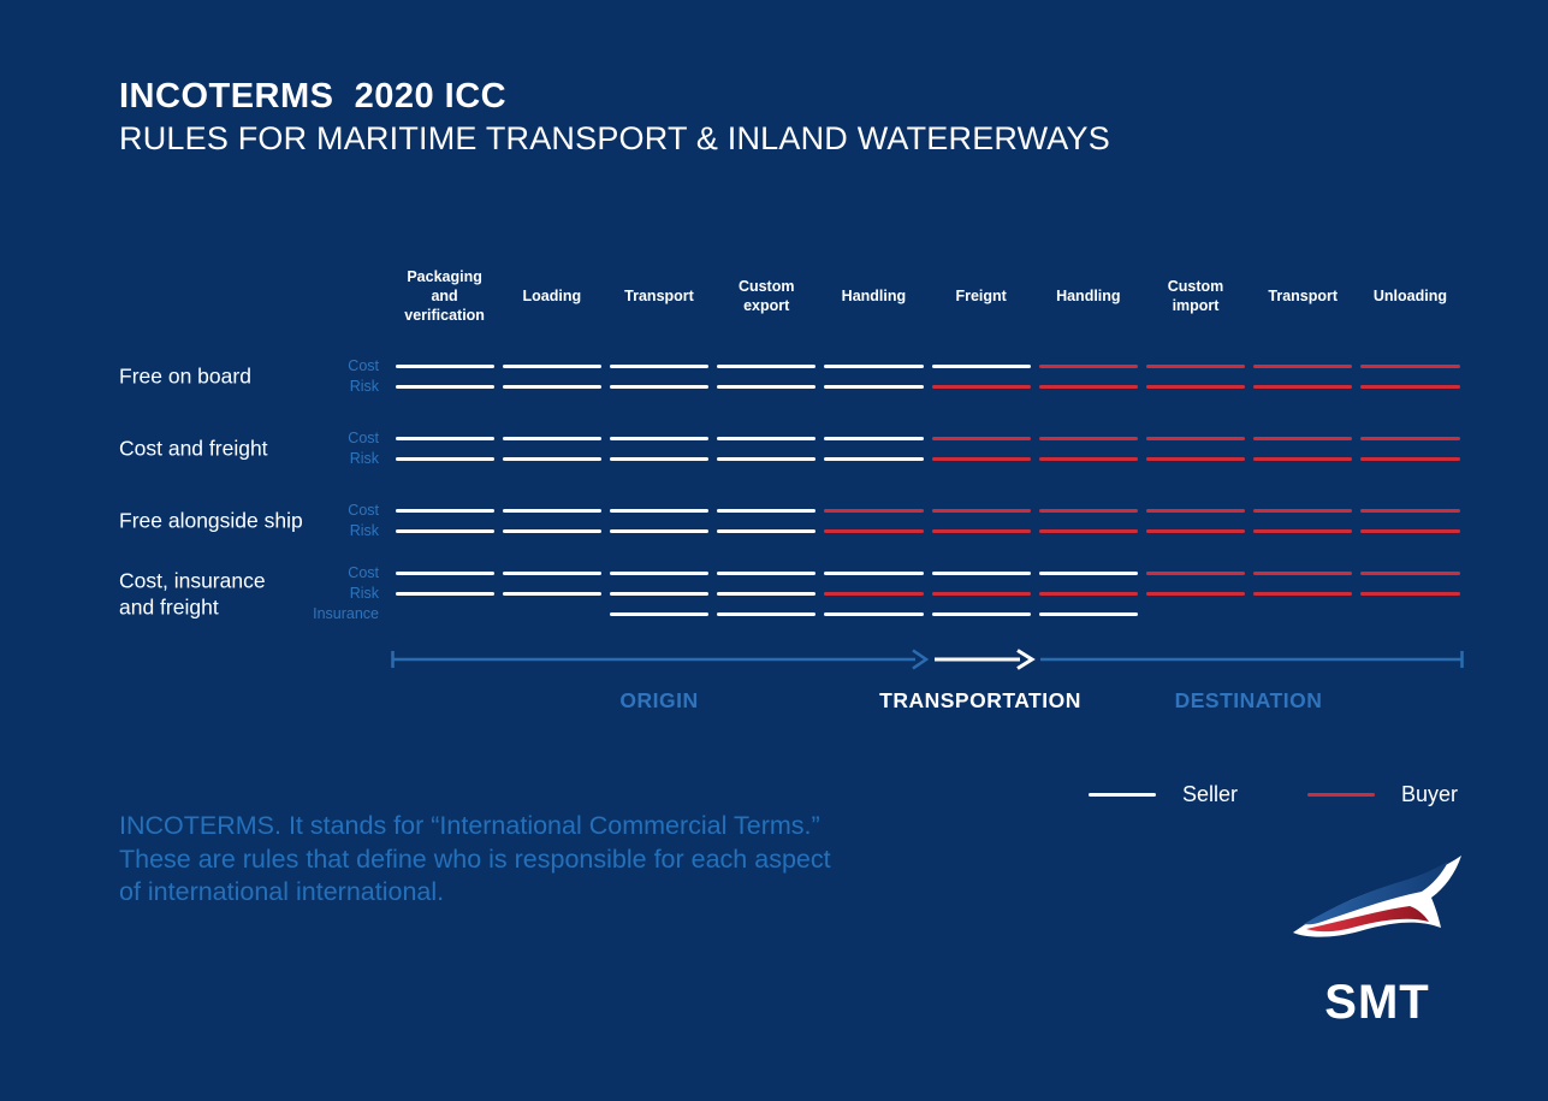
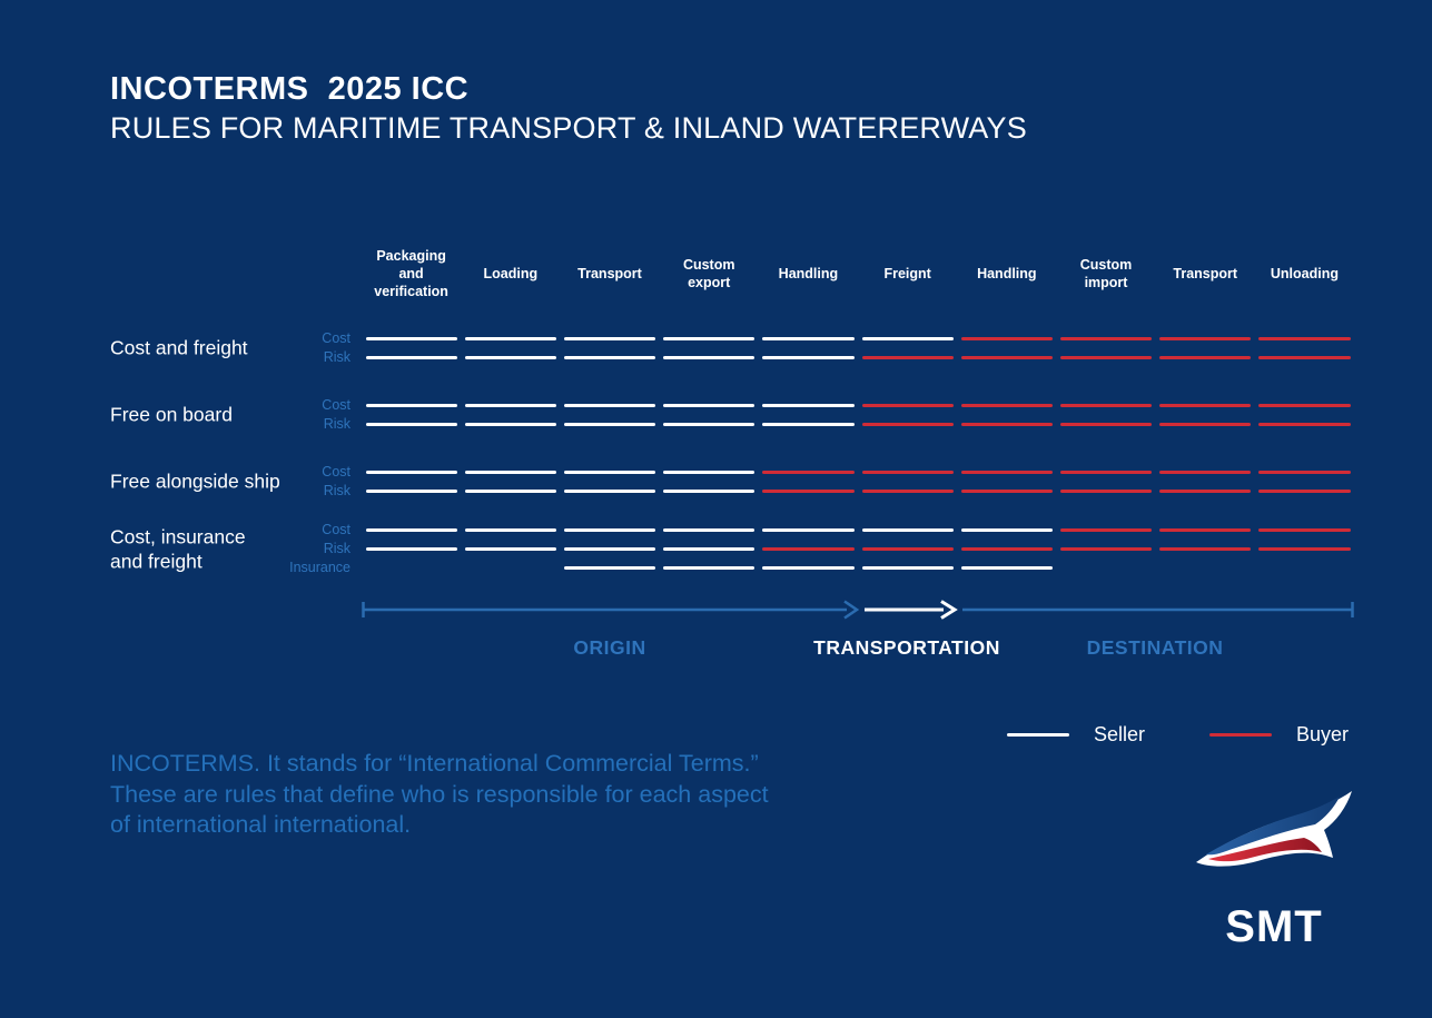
- INCOTERMS 2020 ICC
+ INCOTERMS 2025 ICC
  RULES FOR MARITIME TRANSPORT & INLAND WATERERWAYS
  Packaging and verification
  Loading
  Transport
  Custom export
  Handling
  Freignt
  Handling
  Custom import
  Transport
  Unloading
- Free on board
+ Cost and freight
  Cost
  Risk
- Cost and freight
+ Free on board
  Cost
  Risk
  Free alongside ship
  Cost
  Risk
  Cost, insurance
  and freight
  Cost
  Risk
  Insurance
  ORIGIN
  TRANSPORTATION
  DESTINATION
  Seller
  Buyer
  INCOTERMS. It stands for “International Commercial Terms.” These are rules that define who is responsible for each aspect of international international.
  SMT
